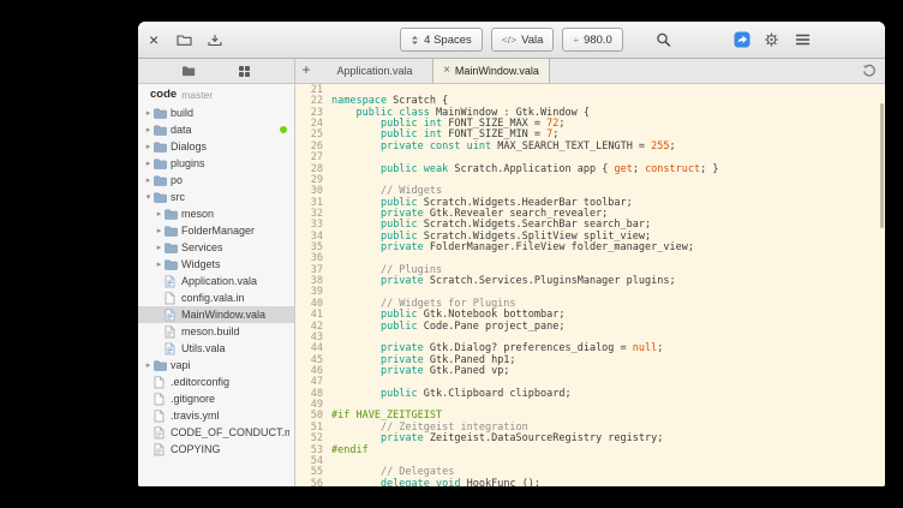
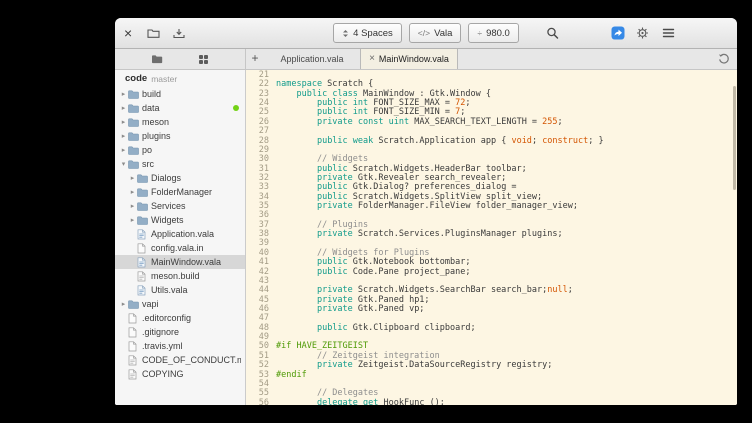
  ×
  4 Spaces
  </>
  Vala
  ÷
  980.0
  +
  Application.vala
  ×
  MainWindow.vala
  code
  master
  build
  data
- Dialogs
+ meson
  plugins
  po
  src
- meson
+ Dialogs
  FolderManager
  Services
  Widgets
  Application.vala
  config.vala.in
  MainWindow.vala
  meson.build
  Utils.vala
  vapi
  .editorconfig
  .gitignore
  .travis.yml
  CODE_OF_CONDUCT.m
  COPYING
  21
  22
  23
  24
  25
  26
  27
  28
  29
  30
  31
  32
  33
  34
  35
  36
  37
  38
  39
  40
  41
  42
  43
  44
  45
  46
  47
  48
  49
  50
  51
  52
  53
  54
  55
  56
  namespace Scratch {
  public class MainWindow : Gtk.Window {
  public int FONT_SIZE_MAX = 72;
  public int FONT_SIZE_MIN = 7;
  private const uint MAX_SEARCH_TEXT_LENGTH = 255;
- public weak Scratch.Application app { get; construct; }
+ public weak Scratch.Application app { void; construct; }
  // Widgets
  public Scratch.Widgets.HeaderBar toolbar;
  private Gtk.Revealer search_revealer;
- public Scratch.Widgets.SearchBar search_bar;
+ public Gtk.Dialog? preferences_dialog =
  public Scratch.Widgets.SplitView split_view;
  private FolderManager.FileView folder_manager_view;
  // Plugins
  private Scratch.Services.PluginsManager plugins;
  // Widgets for Plugins
  public Gtk.Notebook bottombar;
  public Code.Pane project_pane;
- private Gtk.Dialog? preferences_dialog = null;
+ private Scratch.Widgets.SearchBar search_bar;null;
  private Gtk.Paned hp1;
  private Gtk.Paned vp;
  public Gtk.Clipboard clipboard;
  #if HAVE_ZEITGEIST
  // Zeitgeist integration
  private Zeitgeist.DataSourceRegistry registry;
  #endif
  // Delegates
- delegate void HookFunc ();
+ delegate get HookFunc ();
